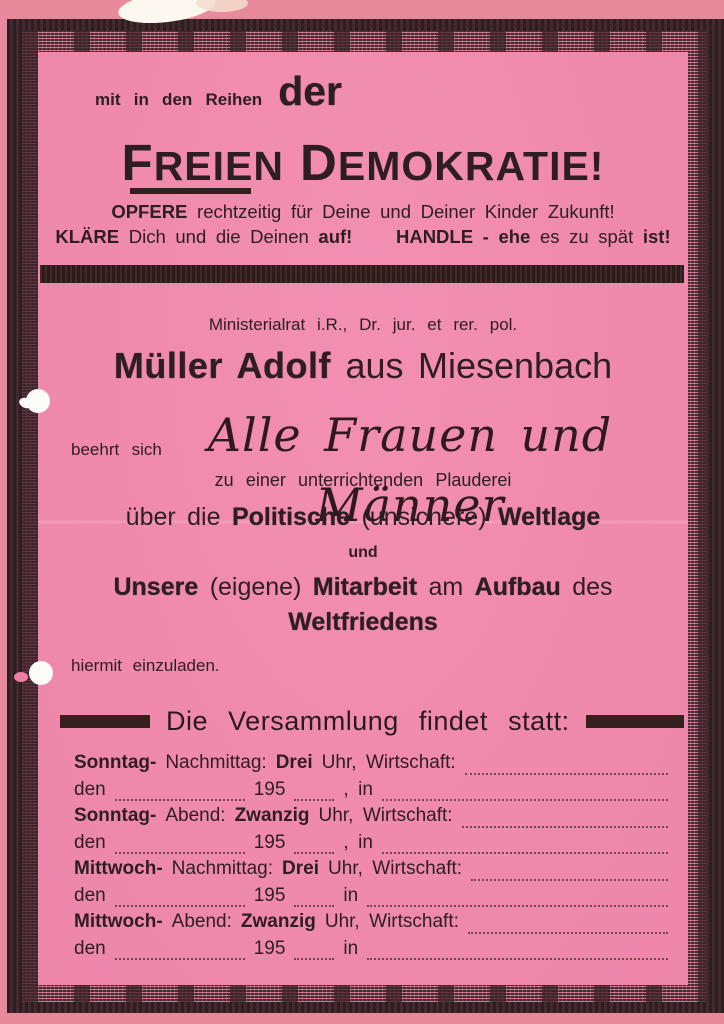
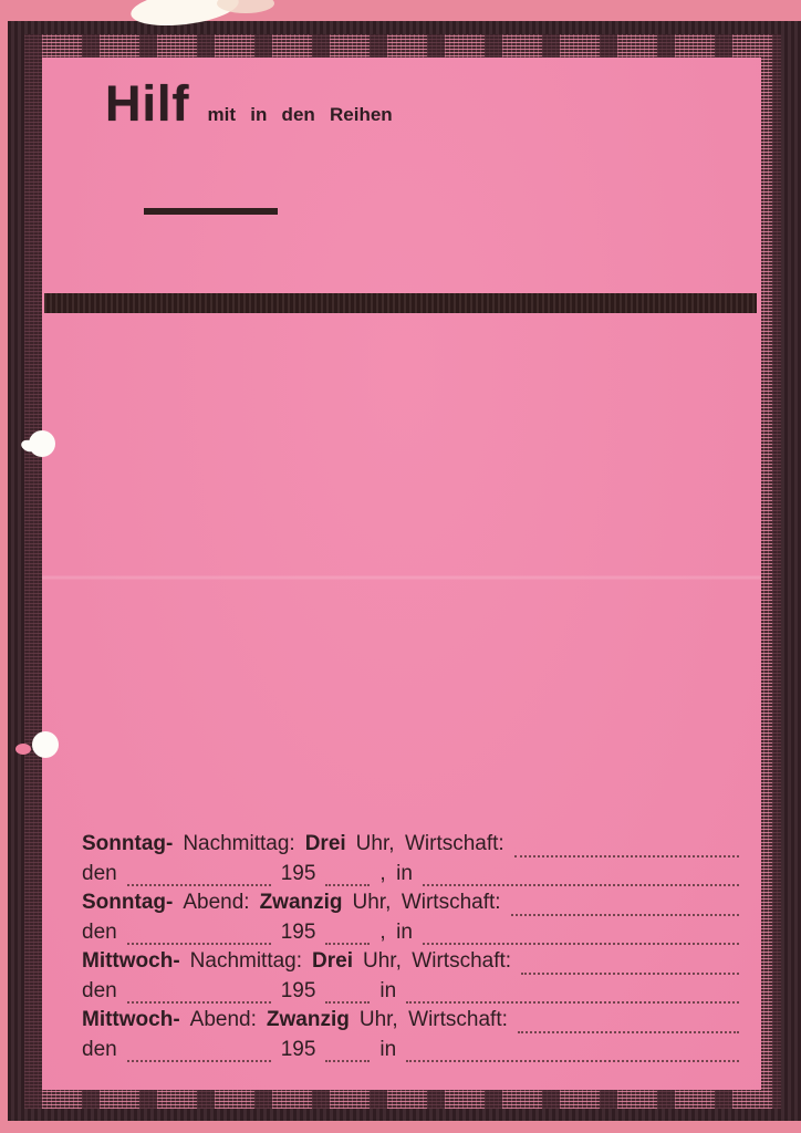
+ Hilf
  mit in den Reihen
- der
- FREIEN DEMOKRATIE!
- OPFERE rechtzeitig für Deine und Deiner Kinder Zukunft!
- KLÄRE Dich und die Deinen auf! HANDLE - ehe es zu spät ist!
- Ministerialrat i.R., Dr. jur. et rer. pol.
- Müller Adolf aus Miesenbach
- beehrt sich
- Alle Frauen und Männer
- zu einer unterrichtenden Plauderei
- über die Politische (unsichere) Weltlage
- und
- Unsere (eigene) Mitarbeit am Aufbau des
- Weltfriedens
- hiermit einzuladen.
- Die Versammlung findet statt:
  Sonntag-
  Nachmittag:
  Drei
  Uhr, Wirtschaft:
  den
  195
  , in
  Sonntag-
  Abend:
  Zwanzig
  Uhr, Wirtschaft:
  den
  195
  , in
  Mittwoch-
  Nachmittag:
  Drei
  Uhr, Wirtschaft:
  den
  195
  in
  Mittwoch-
  Abend:
  Zwanzig
  Uhr, Wirtschaft:
  den
  195
  in
